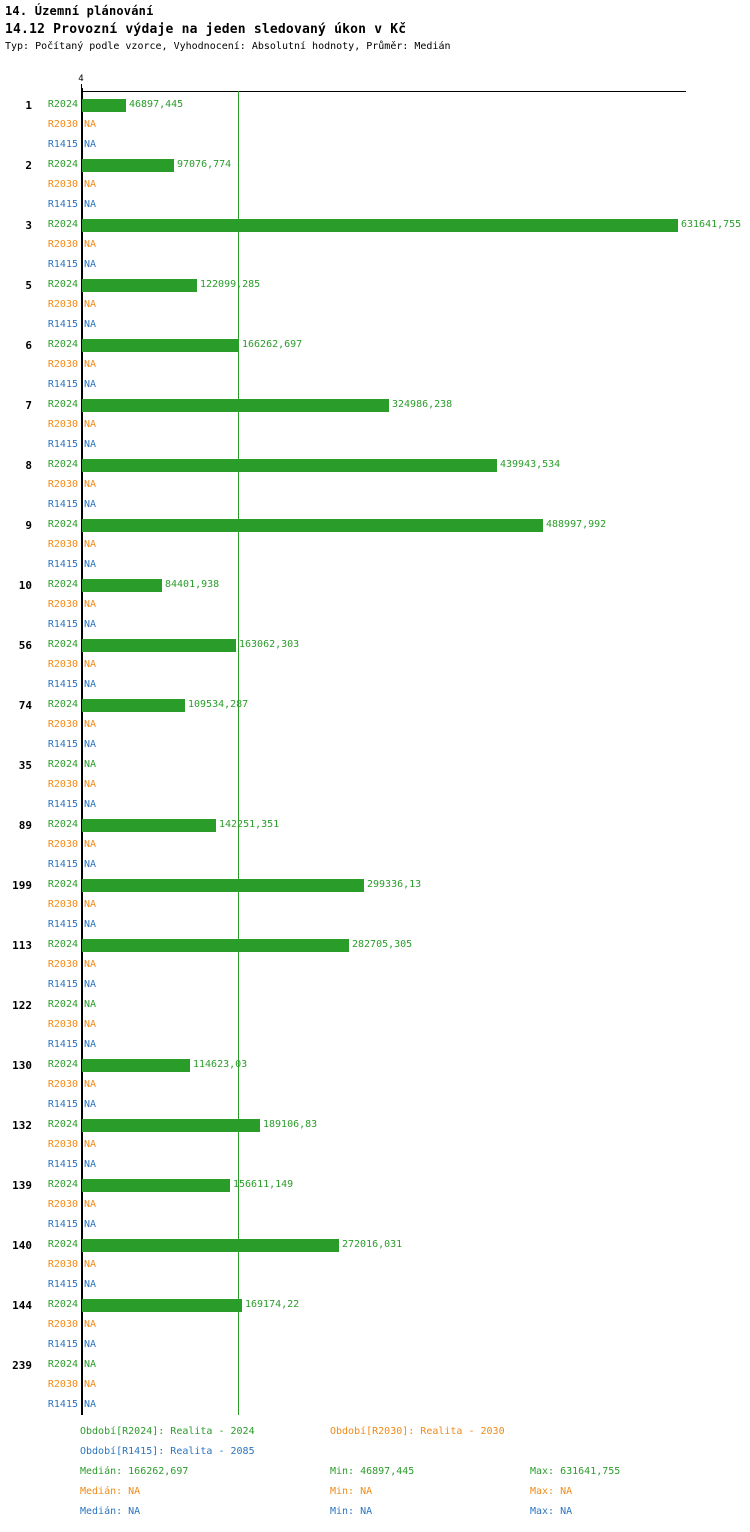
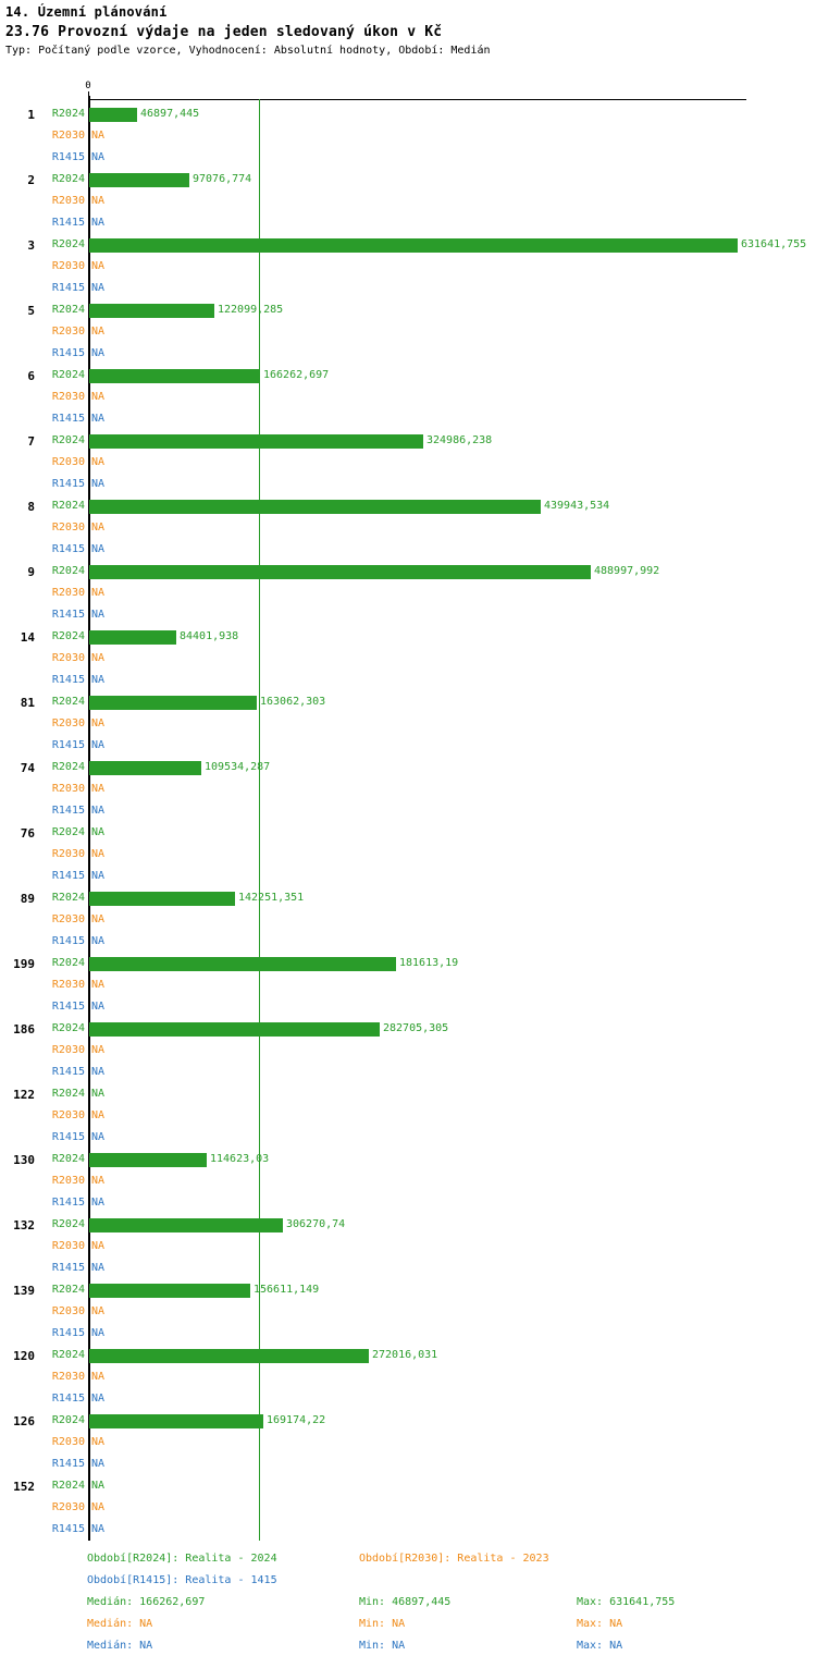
  14. Územní plánování
- 14.12 Provozní výdaje na jeden sledovaný úkon v Kč
+ 23.76 Provozní výdaje na jeden sledovaný úkon v Kč
- Typ: Počítaný podle vzorce, Vyhodnocení: Absolutní hodnoty, Průměr: Medián
+ Typ: Počítaný podle vzorce, Vyhodnocení: Absolutní hodnoty, Období: Medián
- 4
+ 0
  1
  R2024
  46897,445
  R2030
  NA
  R1415
  NA
  2
  R2024
  97076,774
  R2030
  NA
  R1415
  NA
  3
  R2024
  631641,755
  R2030
  NA
  R1415
  NA
  5
  R2024
  122099,285
  R2030
  NA
  R1415
  NA
  6
  R2024
  166262,697
  R2030
  NA
  R1415
  NA
  7
  R2024
  324986,238
  R2030
  NA
  R1415
  NA
  8
  R2024
  439943,534
  R2030
  NA
  R1415
  NA
  9
  R2024
  488997,992
  R2030
  NA
  R1415
  NA
- 10
+ 14
  R2024
  84401,938
  R2030
  NA
  R1415
  NA
- 56
+ 81
  R2024
  163062,303
  R2030
  NA
  R1415
  NA
  74
  R2024
  109534,287
  R2030
  NA
  R1415
  NA
- 35
+ 76
  R2024
  NA
  R2030
  NA
  R1415
  NA
  89
  R2024
  142251,351
  R2030
  NA
  R1415
  NA
  199
  R2024
- 299336,13
+ 181613,19
  R2030
  NA
  R1415
  NA
- 113
+ 186
  R2024
  282705,305
  R2030
  NA
  R1415
  NA
  122
  R2024
  NA
  R2030
  NA
  R1415
  NA
  130
  R2024
  114623,3
  R2030
  NA
  R1415
  NA
  132
  R2024
- 189106,83
+ 306270,74
  R2030
  NA
  R1415
  NA
  139
  R2024
  156611,149
  R2030
  NA
  R1415
  NA
- 140
+ 120
  R2024
  272016,031
  R2030
  NA
  R1415
  NA
- 144
+ 126
  R2024
  169174,22
  R2030
  NA
  R1415
  NA
- 239
+ 152
  R2024
  NA
  R2030
  NA
  R1415
  NA
  Období[R2024]: Realita - 2024
- Období[R2030]: Realita - 2030
+ Období[R2030]: Realita - 2023
- Období[R1415]: Realita - 2085
+ Období[R1415]: Realita - 1415
  Medián: 166262,697
  Min: 46897,445
  Max: 631641,755
  Medián: NA
  Min: NA
  Max: NA
  Medián: NA
  Min: NA
  Max: NA
